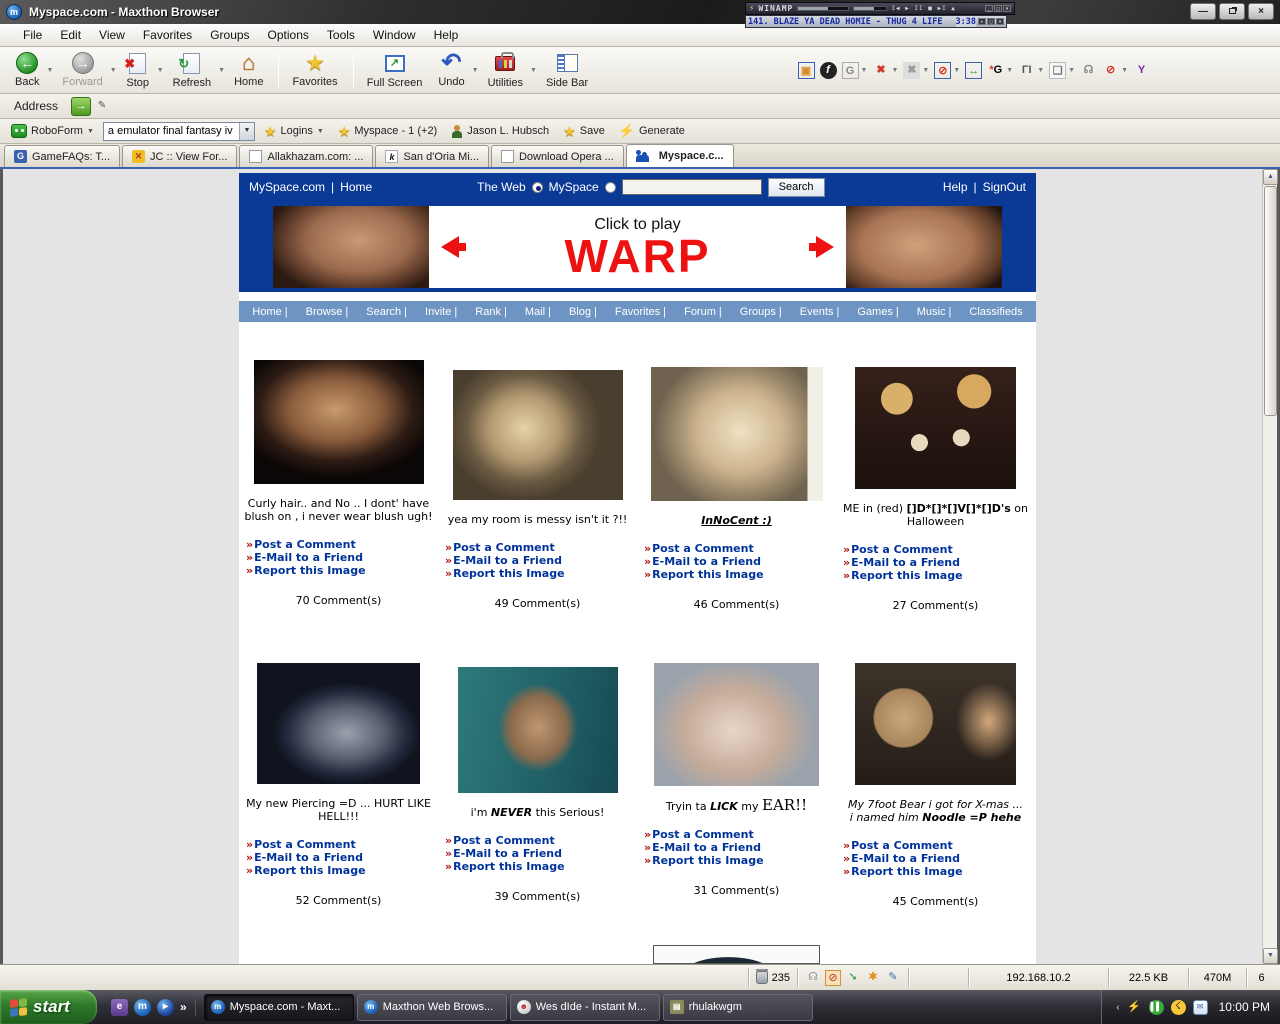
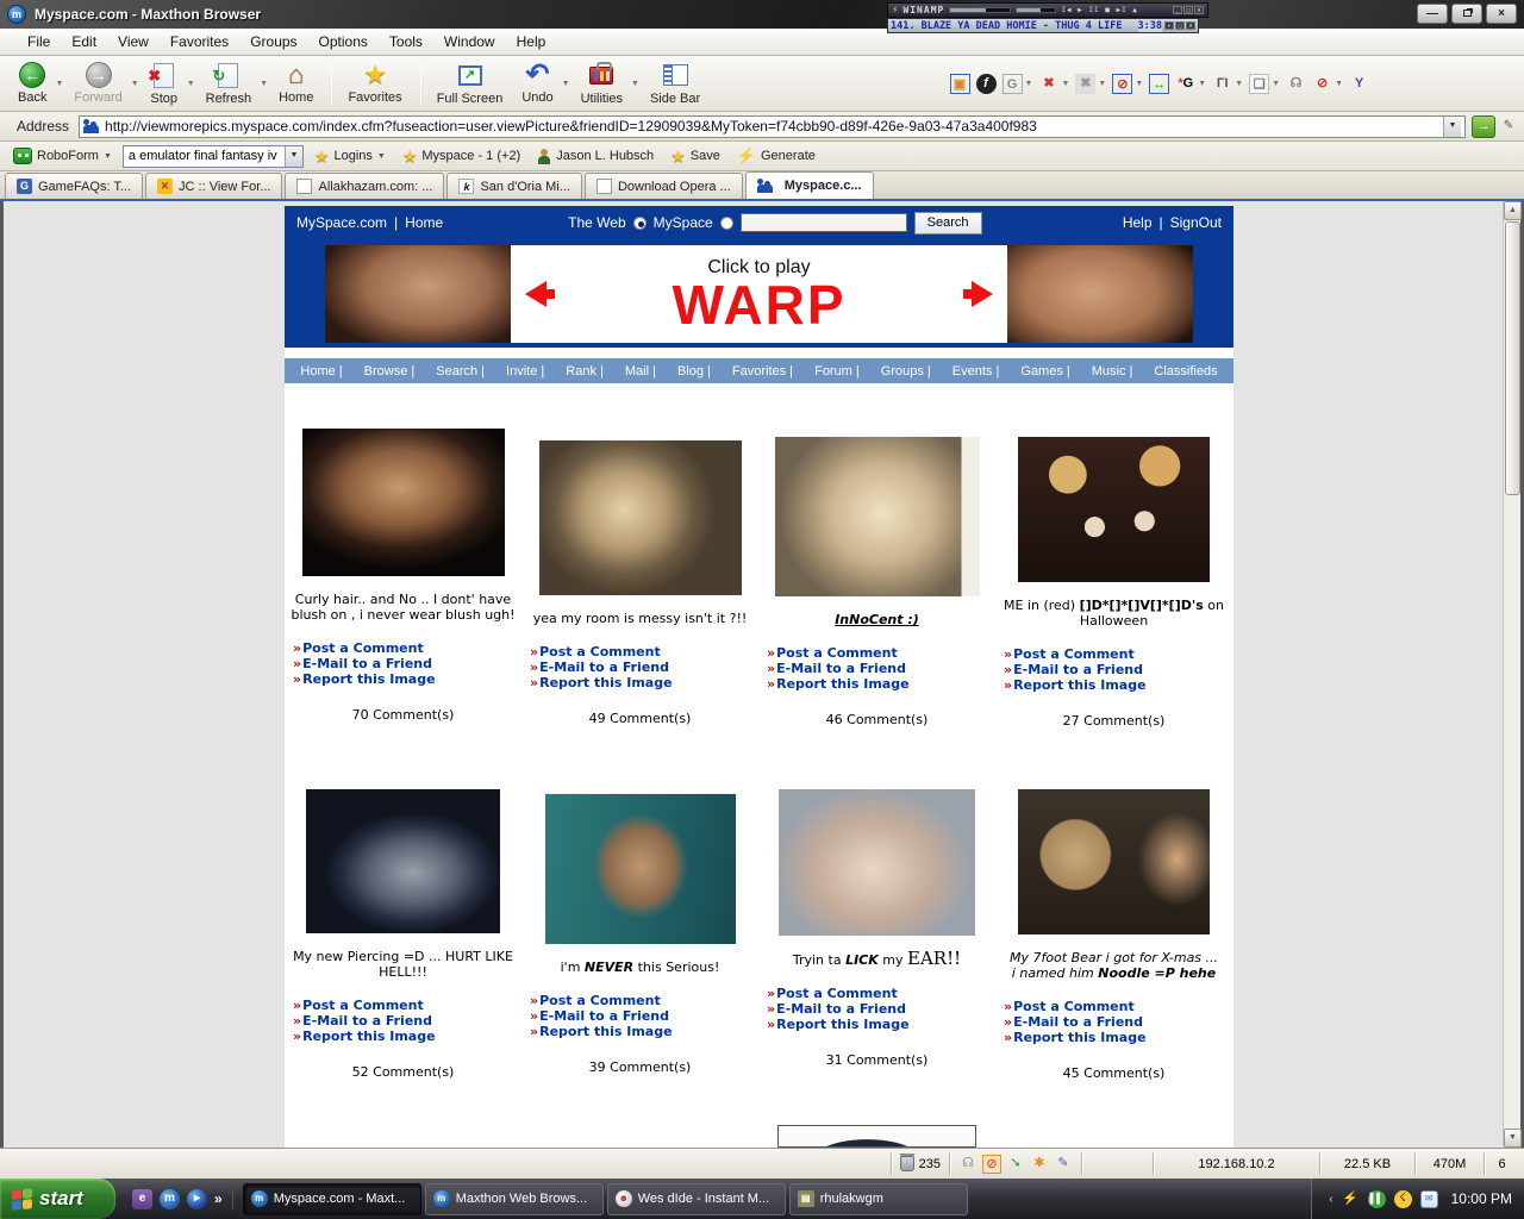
  m
  Myspace.com - Maxthon Browser
  —
  ×
  ⚡
  WINAMP
  141. BLAZE YA DEAD HOMIE - THUG 4 LIFE
  3:38
  File
  Edit
  View
  Favorites
  Groups
  Options
  Tools
  Window
  Help
  ←
  Back
  →
  Forward
  ✖
  Stop
  ↻
  Refresh
  ⌂
  Home
  ★
  Favorites
  ↗
  Full Screen
  ↶
  Undo
  Utilities
  Side Bar
  ▣
  f
  G
  ✖
  ✖
  ⊘
  ↔
  *G
  ΓΙ
  ❏
  ☊
  ⊘
  Y
  Address
+ http://viewmorepics.myspace.com/index.cfm?fuseaction=user.viewPicture&friendID=12909039&MyToken=f74cbb90-d89f-426e-9a03-47a3a400f983
  →
  ✎
  RoboForm
  a emulator final fantasy iv
  ★
  Logins
  ★
  Myspace - 1 (+2)
  Jason L. Hubsch
  ★
  Save
  ⚡
  Generate
  G
  GameFAQs: T...
  ✕
  JC :: View For...
  Allakhazam.com: ...
  k
  San d'Oria Mi...
  Download Opera ...
  Myspace.c...
  MySpace.com
  |
  Home
  The Web
  MySpace
  Search
  Help
  |
  SignOut
  Click to play
  WARP
  Home
  Browse
  Search
  Invite
  Rank
  Mail
  Blog
  Favorites
  Forum
  Groups
  Events
  Games
  Music
  Classifieds
  Curly hair.. and No .. I dont' have blush on , i never wear blush ugh!
  »Post a Comment
  »E-Mail to a Friend
  »Report this Image
  70 Comment(s)
  yea my room is messy isn't it ?!!
  »Post a Comment
  »E-Mail to a Friend
  »Report this Image
  49 Comment(s)
  InNoCent :)
  »Post a Comment
  »E-Mail to a Friend
  »Report this Image
  46 Comment(s)
  ME in (red) []D*[]*[]V[]*[]D's on Halloween
  »Post a Comment
  »E-Mail to a Friend
  »Report this Image
  27 Comment(s)
  My new Piercing =D ... HURT LIKE HELL!!!
  »Post a Comment
  »E-Mail to a Friend
  »Report this Image
  52 Comment(s)
  i'm NEVER this Serious!
  »Post a Comment
  »E-Mail to a Friend
  »Report this Image
  39 Comment(s)
  Tryin ta LICK my EAR!!
  »Post a Comment
  »E-Mail to a Friend
  »Report this Image
  31 Comment(s)
  My 7foot Bear i got for X-mas ...
  i named him Noodle =P hehe
  »Post a Comment
  »E-Mail to a Friend
  »Report this Image
  45 Comment(s)
  235
  ☊
  ⊘
  ➘
  ✱
  ✎
  192.168.10.2
  22.5 KB
  470M
  6
  start
  e
  m
  ▸
  »
  m
  Myspace.com - Maxt...
  m
  Maxthon Web Brows...
  ☻
  Wes dIde - Instant M...
  ▤
  rhulakwgm
  ‹
  ⚡
  ▌▌
  ☇
  ✉
  10:00 PM
